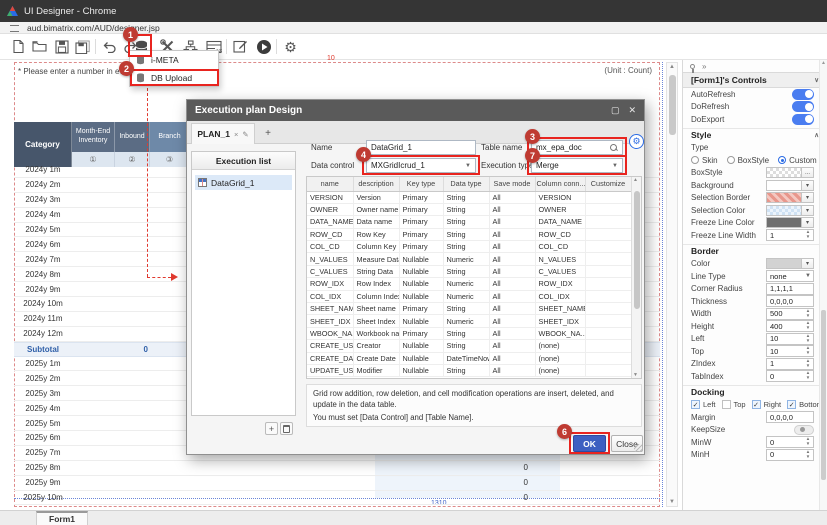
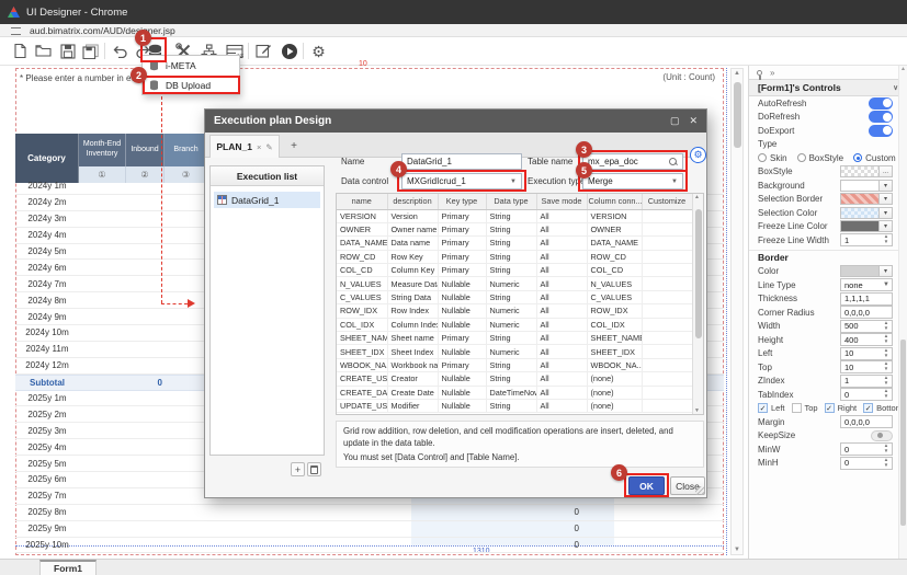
  UI Designer - Chrome
  aud.bimatrix.com/AUD/dener.jsp
  ⚙
  * Please enter a number in e
  (Unit : Count)
  Category
  ①
  ②
  ③
  2024y 1m
  2024y 2m
  2024y 3m
  2024y 4m
  2024y 5m
  2024y 6m
  2024y 7m
  2024y 8m
  2024y 9m
  2024y 10m
  2024y 11m
  2024y 12m
  Subtotal
  0
  2025y 1m
  2025y 2m
  2025y 3m
  2025y 4m
  2025y 5m
  2025y 6m
  2025y 7m
  2025y 8m
  0
  2025y 9m
  0
  2025y 10m
  0
  i-META
  DB Upload
  Execution plan Design
  ▢
  ✕
  PLAN_1
  ×
  ✎
  +
  Execution list
  DataGrid_1
  +
  Name
  DataGrid_1
  Table name
  mx_epa_doc
  Data control
  MXGridIcrud_1
  Execution typ
  Merge
  ⚙
  name	description	Key type	Data type	Save mode	Column conn..	Customize
  VERSION	Version	Primary	String	All	VERSION
  OWNER	Owner name	Primary	String	All	OWNER
  DATA_NAME	Data name	Primary	String	All	DATA_NAME
  ROW_CD	Row Key	Primary	String	All	ROW_CD
  COL_CD	Column Key	Primary	String	All	COL_CD
  N_VALUES	Measure Dat	Nullable	Numeric	All	N_VALUES
  C_VALUES	String Data	Nullable	String	All	C_VALUES
  ROW_IDX	Row Index	Nullable	Numeric	All	ROW_IDX
  COL_IDX	Column Inde	Nullable	Numeric	All	COL_IDX
  SHEET_NAM	Sheet name	Primary	String	All	SHEET_NAM
  SHEET_IDX	Sheet Index	Nullable	Numeric	All	SHEET_IDX
  WBOOK_NA	Workbook na	Primary	String	All	WBOOK_NA..
  CREATE_US	Creator	Nullable	String	All	(none)
  CREATE_DA	Create Date	Nullable	DateTimeNo	All	(none)
  UPDATE_US	Modifier	Nullable	String	All	(none)
  Grid row addition, row deletion, and cell modification operations are insert, deleted, and update in the data table.
  You must set [Data Control] and [Table Name].
  OK
  Clos
  3
  4
- 7
+ 5
  6
  1
  2
  »
  [Form1]'s Controls
  AutoRefresh
  DoRefresh
  DoExport
- Style
  Type
  Skin
  BoxStyle
  Custom
  BoxStyle
  Background
  Selection Border
  Selection Color
  Freeze Line Color
  Freeze Line Width
  1
  Border
  Color
  Line Type
  none
- Corner Radius
+ Thickness
  1,1,1,1
- Thickness
+ Corner Radius
  0,0,0,0
  Width
  500
  Height
  400
  Left
  10
  Top
  10
  ZIndex
  1
  TabIndex
  0
- Docking
  Left
  Top
  Right
  Botto
  Margin
  0,0,0,0
  KeepSize
  MinW
  0
  MinH
  0
  Form1
